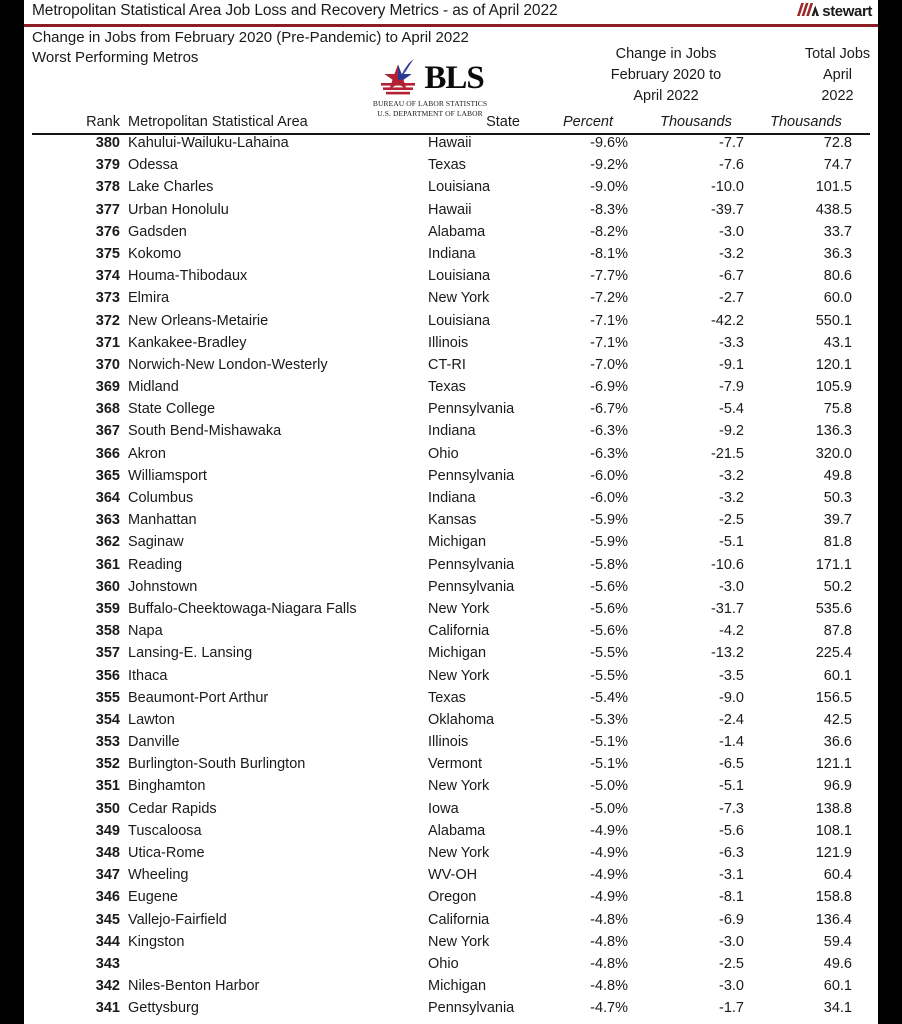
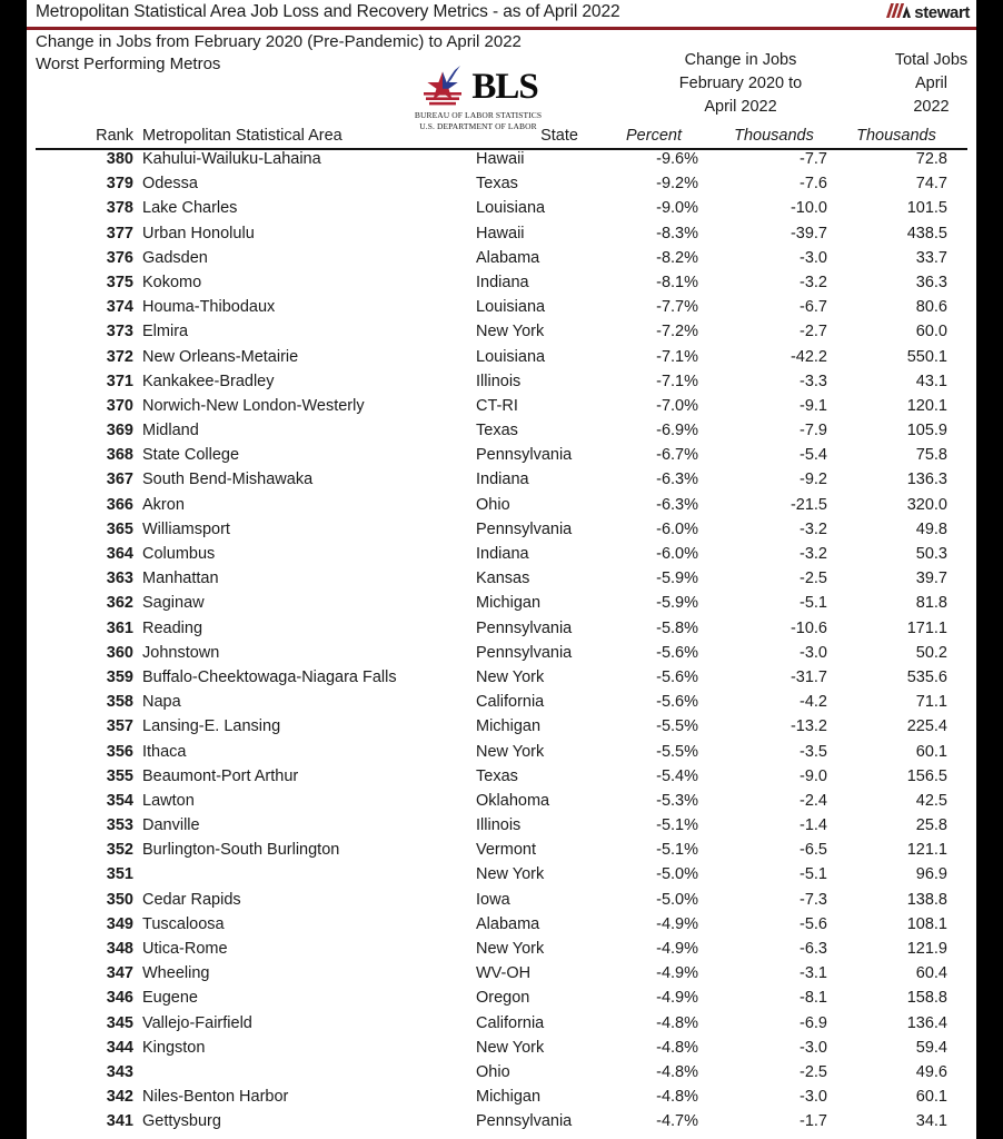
  Metropolitan Statistical Area Job Loss and Recovery Metrics - as of April 2022
  stewart
  Change in Jobs from February 2020 (Pre-Pandemic) to April 2022
  Worst Performing Metros
  BLS
  BUREAU OF LABOR STATISTICS
  U.S. DEPARTMENT OF LABOR
  Change in Jobs
  February 2020 to
  April 2022
  Total Jobs
  April
  2022
  Rank
  Metropolitan Statistical Area
  State
  Percent
  Thousands
  Thousands
  380
  Kahului-Wailuku-Lahaina
  Hawaii
  -9.6%
  -7.7
  72.8
  379
  Odessa
  Texas
  -9.2%
  -7.6
  74.7
  378
  Lake Charles
  Louisiana
  -9.0%
  -10.0
  101.5
  377
  Urban Honolulu
  Hawaii
  -8.3%
  -39.7
  438.5
  376
  Gadsden
  Alabama
  -8.2%
  -3.0
  33.7
  375
  Kokomo
  Indiana
  -8.1%
  -3.2
  36.3
  374
  Houma-Thibodaux
  Louisiana
  -7.7%
  -6.7
  80.6
  373
  Elmira
  New York
  -7.2%
  -2.7
  60.0
  372
  New Orleans-Metairie
  Louisiana
  -7.1%
  -42.2
  550.1
  371
  Kankakee-Bradley
  Illinois
  -7.1%
  -3.3
  43.1
  370
  Norwich-New London-Westerly
  CT-RI
  -7.0%
  -9.1
  120.1
  369
  Midland
  Texas
  -6.9%
  -7.9
  105.9
  368
  State College
  Pennsylvania
  -6.7%
  -5.4
  75.8
  367
  South Bend-Mishawaka
  Indiana
  -6.3%
  -9.2
  136.3
  366
  Akron
  Ohio
  -6.3%
  -21.5
  320.0
  365
  Williamsport
  Pennsylvania
  -6.0%
  -3.2
  49.8
  364
  Columbus
  Indiana
  -6.0%
  -3.2
  50.3
  363
  Manhattan
  Kansas
  -5.9%
  -2.5
  39.7
  362
  Saginaw
  Michigan
  -5.9%
  -5.1
  81.8
  361
  Reading
  Pennsylvania
  -5.8%
  -10.6
  171.1
  360
  Johnstown
  Pennsylvania
  -5.6%
  -3.0
  50.2
  359
  Buffalo-Cheektowaga-Niagara Falls
  New York
  -5.6%
  -31.7
  535.6
  358
  Napa
  California
  -5.6%
  -4.2
- 87.8
+ 71.1
  357
  Lansing-E. Lansing
  Michigan
  -5.5%
  -13.2
  225.4
  356
  Ithaca
  New York
  -5.5%
  -3.5
  60.1
  355
  Beaumont-Port Arthur
  Texas
  -5.4%
  -9.0
  156.5
  354
  Lawton
  Oklahoma
  -5.3%
  -2.4
  42.5
  353
  Danville
  Illinois
  -5.1%
  -1.4
- 36.6
+ 25.8
  352
  Burlington-South Burlington
  Vermont
  -5.1%
  -6.5
  121.1
  351
- Binghamton
  New York
  -5.0%
  -5.1
  96.9
  350
  Cedar Rapids
  Iowa
  -5.0%
  -7.3
  138.8
  349
  Tuscaloosa
  Alabama
  -4.9%
  -5.6
  108.1
  348
  Utica-Rome
  New York
  -4.9%
  -6.3
  121.9
  347
  Wheeling
  WV-OH
  -4.9%
  -3.1
  60.4
  346
  Eugene
  Oregon
  -4.9%
  -8.1
  158.8
  345
  Vallejo-Fairfield
  California
  -4.8%
  -6.9
  136.4
  344
  Kingston
  New York
  -4.8%
  -3.0
  59.4
  343
  Ohio
  -4.8%
  -2.5
  49.6
  342
  Niles-Benton Harbor
  Michigan
  -4.8%
  -3.0
  60.1
  341
  Gettysburg
  Pennsylvania
  -4.7%
  -1.7
  34.1
